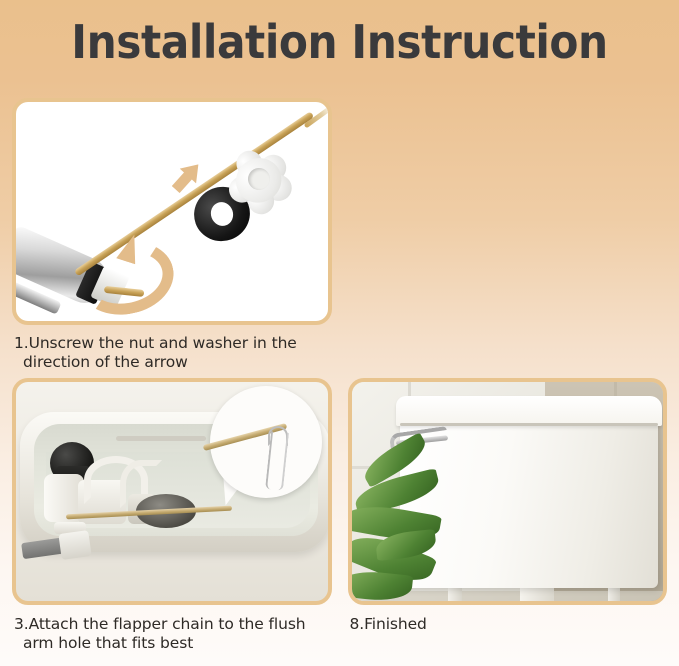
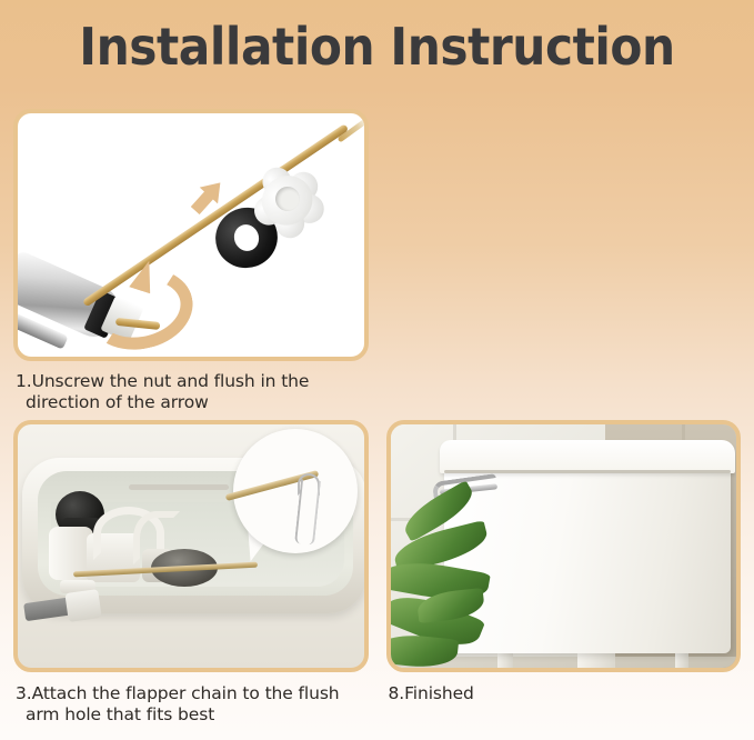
  Installation Instruction
- 1.Unscrew the nut and washer in the direction of the arrow
+ 1.Unscrew the nut and flush in the direction of the arrow
  3.Attach the flapper chain to the flush arm hole that fits best
  8.Finished
